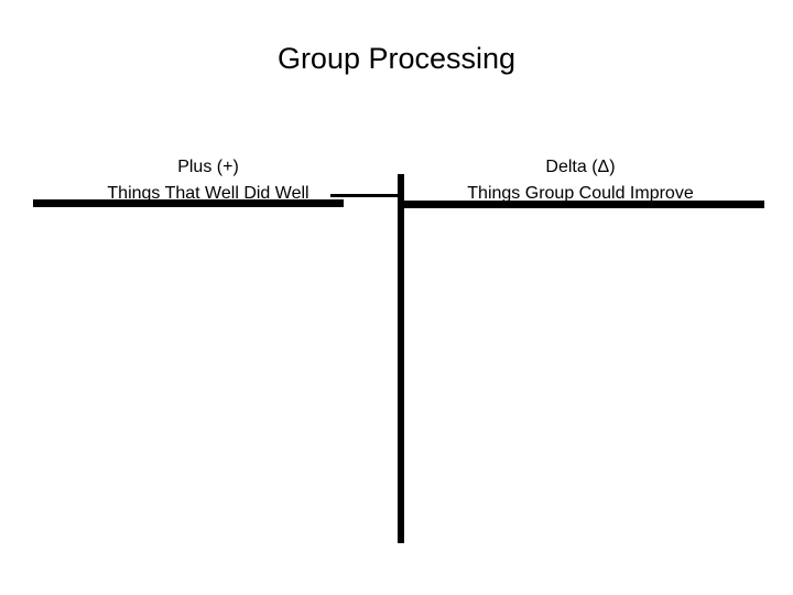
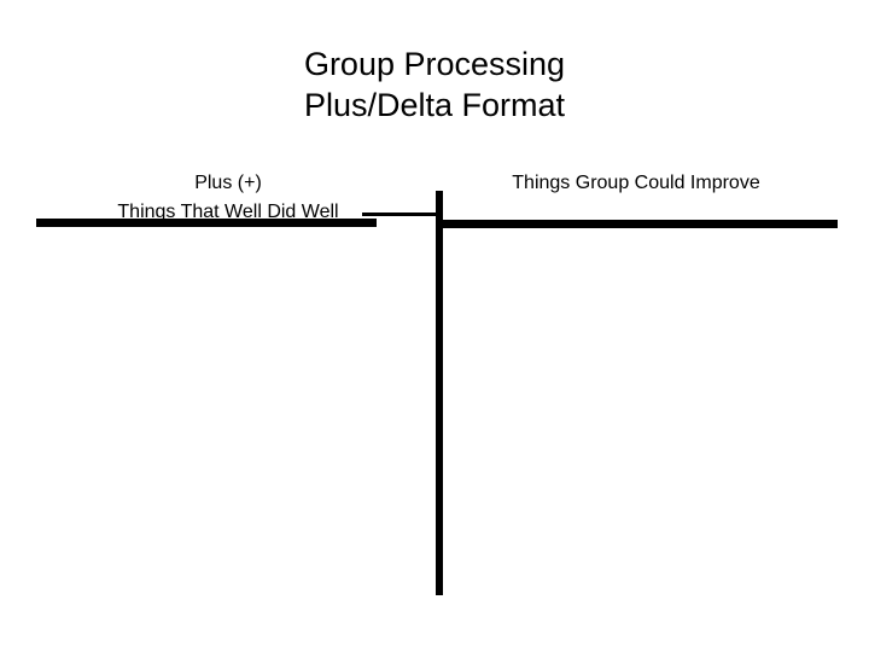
  Group Processing
+ Plus/Delta Format
  Plus (+)
  Things That Well Did Well
- Delta (Δ)
  Things Group Could Improve
